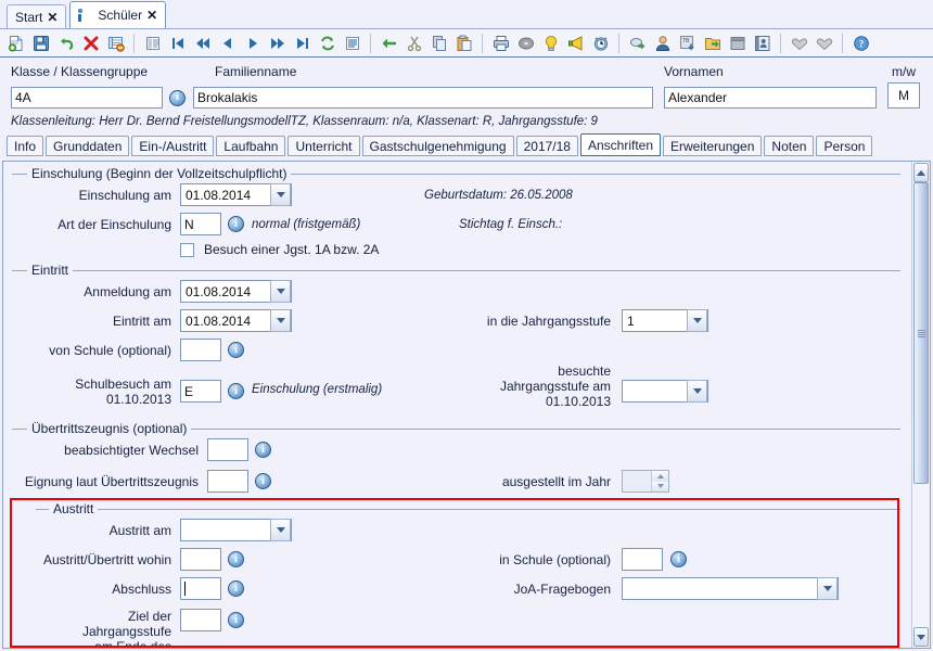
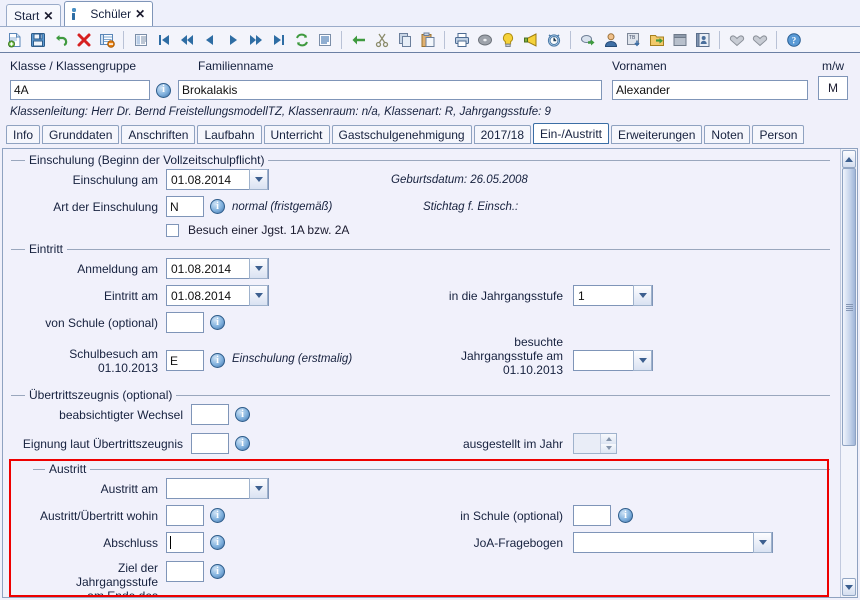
  Start
  ✕
  Schüler
  ✕
  ?
  Klasse / Klassengruppe
  Familienname
  Vornamen
  m/w
  4A
  i
  Brokalakis
  Alexander
  M
  Klassenleitung: Herr Dr. Bernd FreistellungsmodellTZ, Klassenraum: n/a, Klassenart: R, Jahrgangsstufe: 9
  Info
  Grunddaten
- Ein-/Austritt
+ Anschriften
  Laufbahn
  Unterricht
  Gastschulgenehmigung
  2017/18
- Anschriften
+ Ein-/Austritt
  Erweiterungen
  Noten
  Person
  Einschulung (Beginn der Vollzeitschulpflicht)
  Einschulung am
  01.08.2014
  Geburtsdatum: 26.05.2008
  Art der Einschulung
  N
  i
  normal (fristgemäß)
  Stichtag f. Einsch.:
  Besuch einer Jgst. 1A bzw. 2A
  Eintritt
  Anmeldung am
  01.08.2014
  Eintritt am
  01.08.2014
  in die Jahrgangsstufe
  1
  von Schule (optional)
  i
  Schulbesuch am
  01.10.2013
  E
  i
  Einschulung (erstmalig)
  besuchte
  Jahrgangsstufe am
  01.10.2013
  Übertrittszeugnis (optional)
  beabsichtigter Wechsel
  i
  Eignung laut Übertrittszeugnis
  i
  ausgestellt im Jahr
  Austritt
  Austritt am
  Austritt/Übertritt wohin
  i
  in Schule (optional)
  i
  Abschluss
  i
  JoA-Fragebogen
  Ziel der Jahrgangsstufe
  am Ende des
  i
